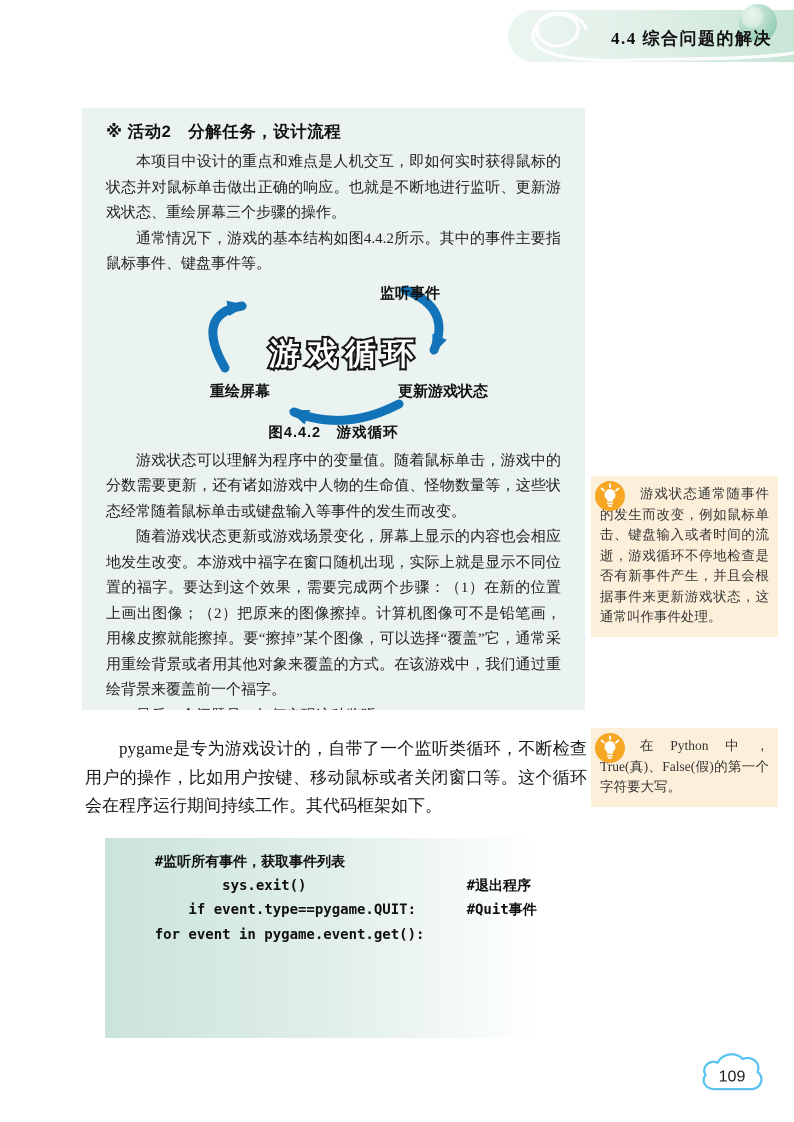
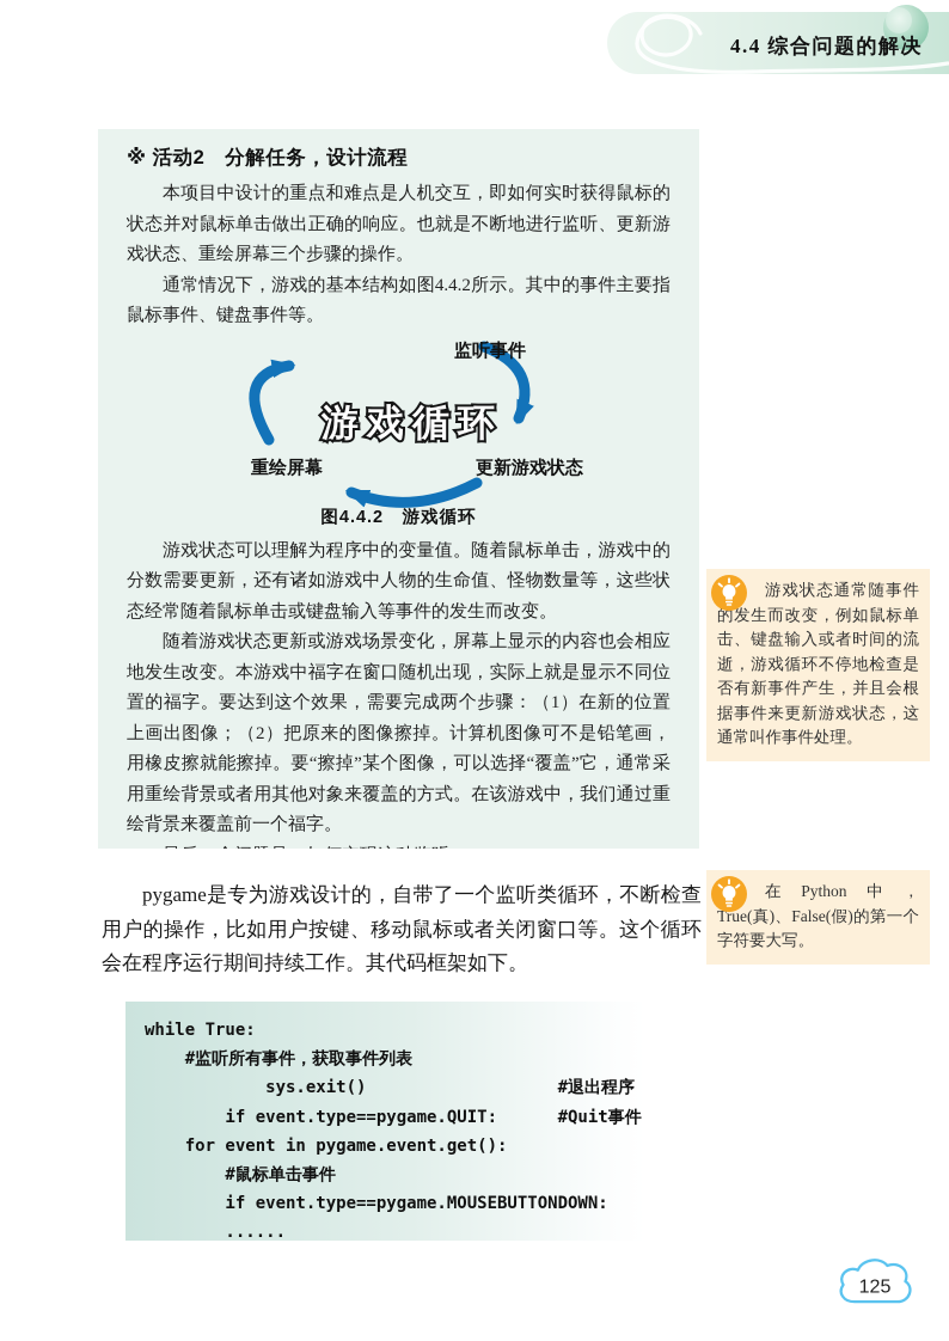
  4.4 综合问题的解决
  ※ 活动2 分解任务，设计流程
  本项目中设计的重点和难点是人机交互，即如何实时获得鼠标的状态并对鼠标单击做出正确的响应。也就是不断地进行监听、更新游戏状态、重绘屏幕三个步骤的操作。
  通常情况下，游戏的基本结构如图4.4.2所示。其中的事件主要指鼠标事件、键盘事件等。
  监听事件
  游戏循环
  更新游戏状态
  重绘屏幕
  图4.4.2 游戏循环
  游戏状态可以理解为程序中的变量值。随着鼠标单击，游戏中的分数需要更新，还有诸如游戏中人物的生命值、怪物数量等，这些状态经常随着鼠标单击或键盘输入等事件的发生而改变。
  随着游戏状态更新或游戏场景变化，屏幕上显示的内容也会相应地发生改变。本游戏中福字在窗口随机出现，实际上就是显示不同位置的福字。要达到这个效果，需要完成两个步骤：（1）在新的位置上画出图像；（2）把原来的图像擦掉。计算机图像可不是铅笔画，用橡皮擦就能擦掉。要“擦掉”某个图像，可以选择“覆盖”它，通常采用重绘背景或者用其他对象来覆盖的方式。在该游戏中，我们通过重绘背景来覆盖前一个福字。
  游戏状态通常随事件的发生而改变，例如鼠标单击、键盘输入或者时间的流逝，游戏循环不停地检查是否有新事件产生，并且会根据事件来更新游戏状态，这通常叫作事件处理。
  在Python中，True(真)、False(假)的第一个字符要大写。
  pygame是专为游戏设计的，自带了一个监听类循环，不断检查用户的操作，比如用户按键、移动鼠标或者关闭窗口等。这个循环会在程序运行期间持续工作。其代码框架如下。
+ while True:
  #监听所有事件，获取事件列表
  sys.exit() #退出程序
  if event.type==pygame.QUIT: #Quit事件
  for event in pygame.event.get():
+ #鼠标单击事件
+ if event.type==pygame.MOUSEBUTTONDOWN:
+ ......
- 109
+ 125
